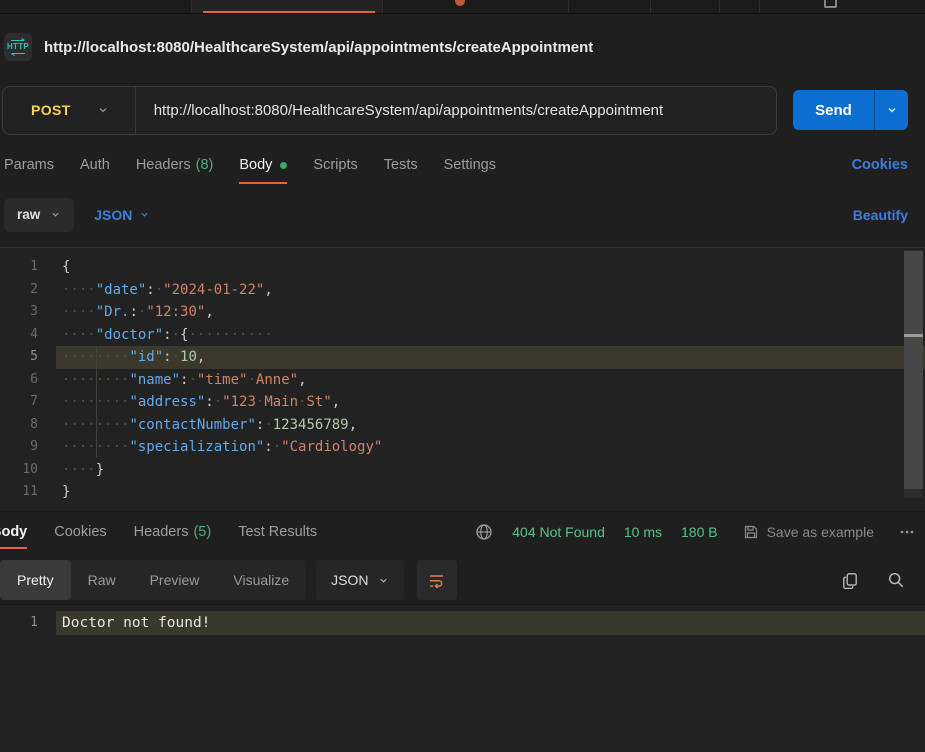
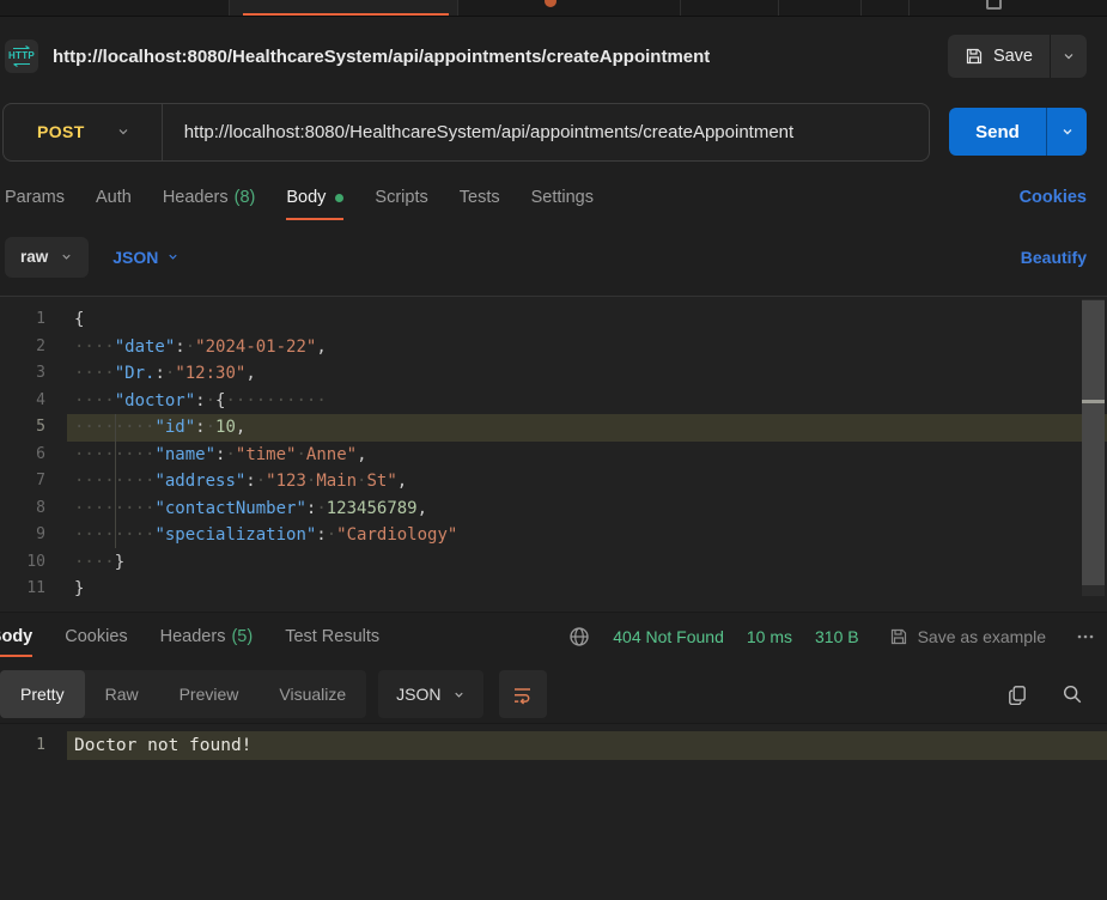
  HTTP
  http://localhost:8080/HealthcareSystem/api/appointments/createAppointment
+ Save
  POST
  http://localhost:8080/HealthcareSystem/api/appointments/createAppointment
  Send
  Params
  Auth
  Headers
  (8)
  Body
  Scripts
  Tests
  Settings
  Cookies
  raw
  JSON
  Beautify
  1
  {
  2
  ····"date":·"2024-01-22",
  3
  ····"Dr.:·"12:30",
  4
  ····"doctor":·{··········
  5
  ········"id":·10,
  6
  ········"name":·"time"·Anne",
  7
  ········"address":·"123·Main·St",
  8
  ········"contactNumber":·123456789,
  9
  ········"specialization":·"Cardiology"
  10
  ····}
  11
  }
  ody
  Cookies
  Headers
  (5)
  Test Results
  404 Not Found
  10 ms
- 180 B
+ 310 B
  Save as example
  Pretty
  Raw
  Preview
  Visualize
  JSON
  1
  Doctor not found!
